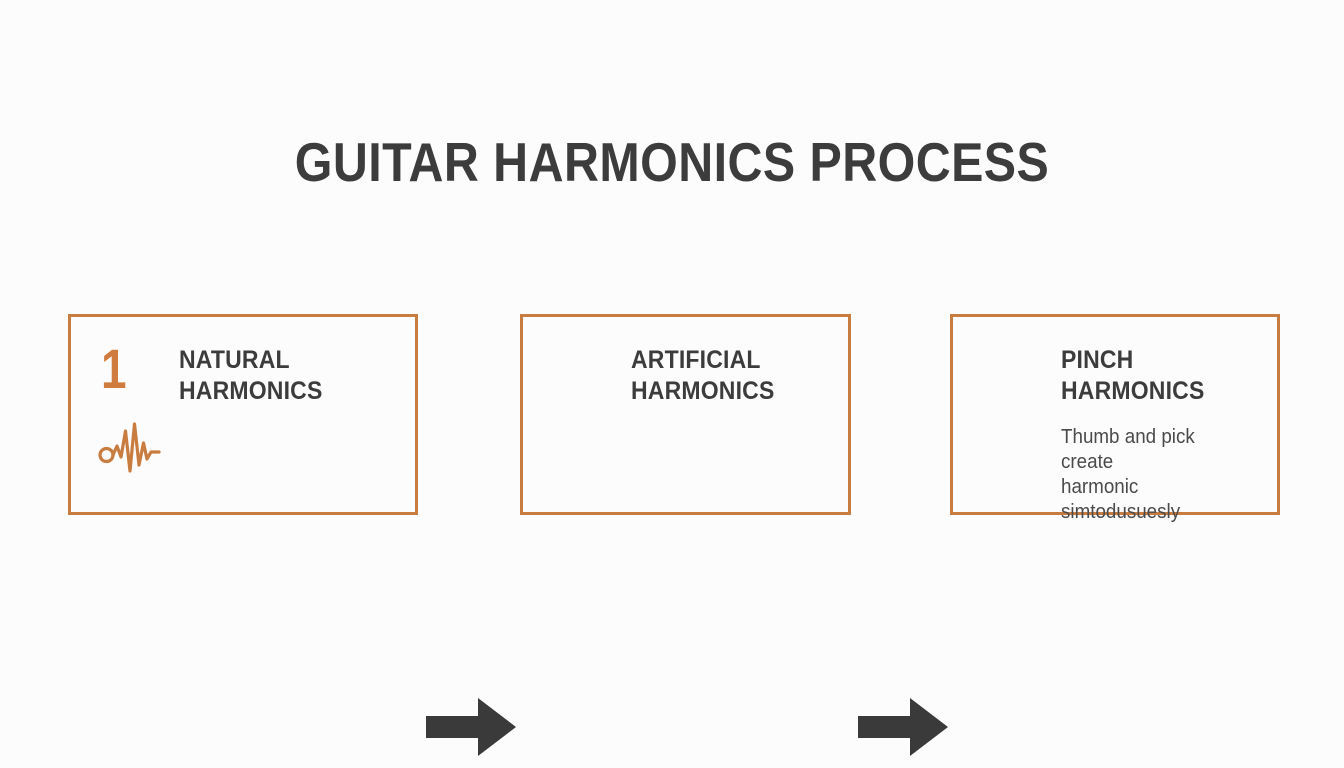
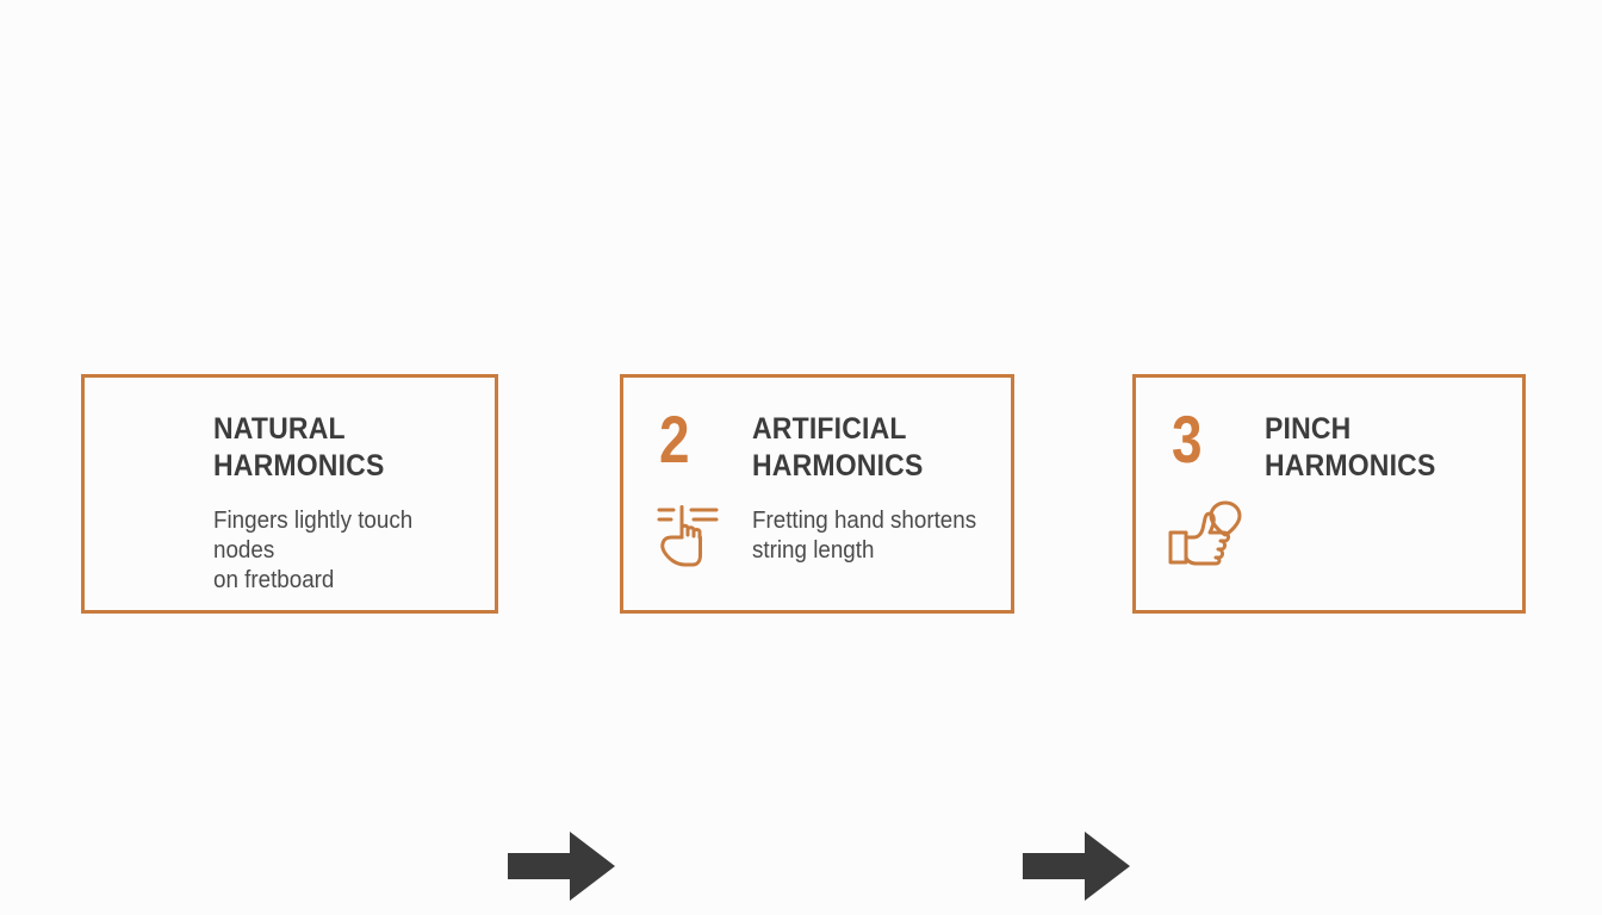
- GUITAR HARMONICS PROCESS
- 1
  NATURAL
  HARMONICS
+ Fingers lightly touch nodes
+ on fretboard
+ 2
  ARTIFICIAL
  HARMONICS
+ Fretting hand shortens
+ string length
+ 3
  PINCH
  HARMONICS
- Thumb and pick create
- harmonic simtodusuesly
